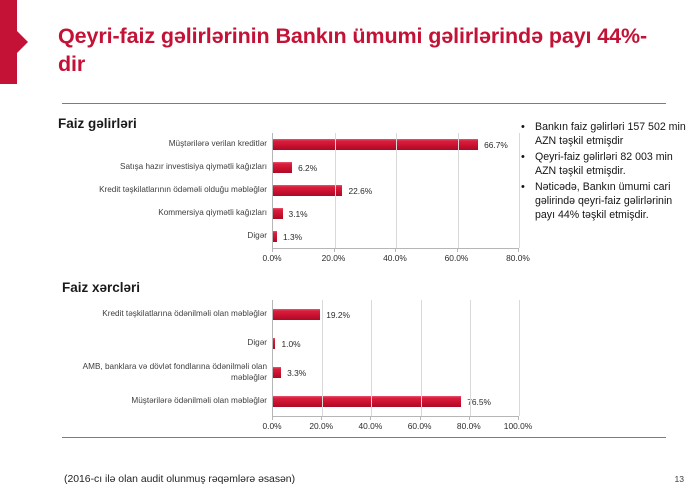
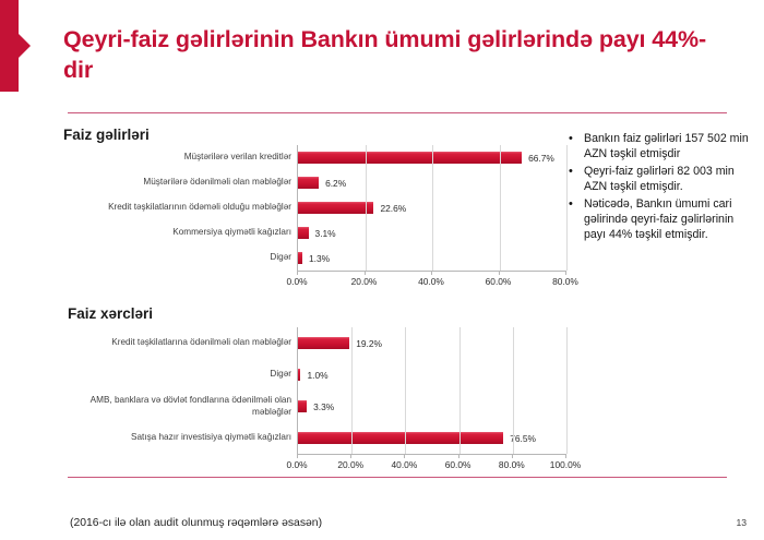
  Qeyri-faiz gəlirlərinin Bankın ümumi gəlirlərində payı 44%-dir
  Faiz gəlirləri
  Faiz xərcləri
  Müştərilərə verilan kreditlər
  66.7%
- Satışa hazır investisiya qiymətli kağızları
+ Müştərilərə ödənilməli olan məbləğlər
  6.2%
  Kredit təşkilatlarının ödəməli olduğu məbləğlər
  22.6%
  Kommersiya qiymətli kağızları
  3.1%
  Digər
  1.3%
  0.0%
  20.0%
  40.0%
  60.0%
  80.0%
  Kredit təşkilatlarına ödənilməli olan məbləğlər
  19.2%
  Digər
  1.0%
  AMB, banklara və dövlət fondlarına ödənilməli olan məbləğlər
  3.3%
- Müştərilərə ödənilməli olan məbləğlər
+ Satışa hazır investisiya qiymətli kağızları
  6.5%
  0.0%
  20.0%
  40.0%
  60.0%
  80.0%
  100.0%
  •
  Bankın faiz gəlirləri 157 502 min AZN təşkil etmişdir
  •
  Qeyri-faiz gəlirləri 82 003 min AZN təşkil etmişdir.
  •
  Nəticədə, Bankın ümumi cari gəlirində qeyri-faiz gəlirlərinin payı 44% təşkil etmişdir.
  (2016-cı ilə olan audit olunmuş rəqəmlərə əsasən)
  13
